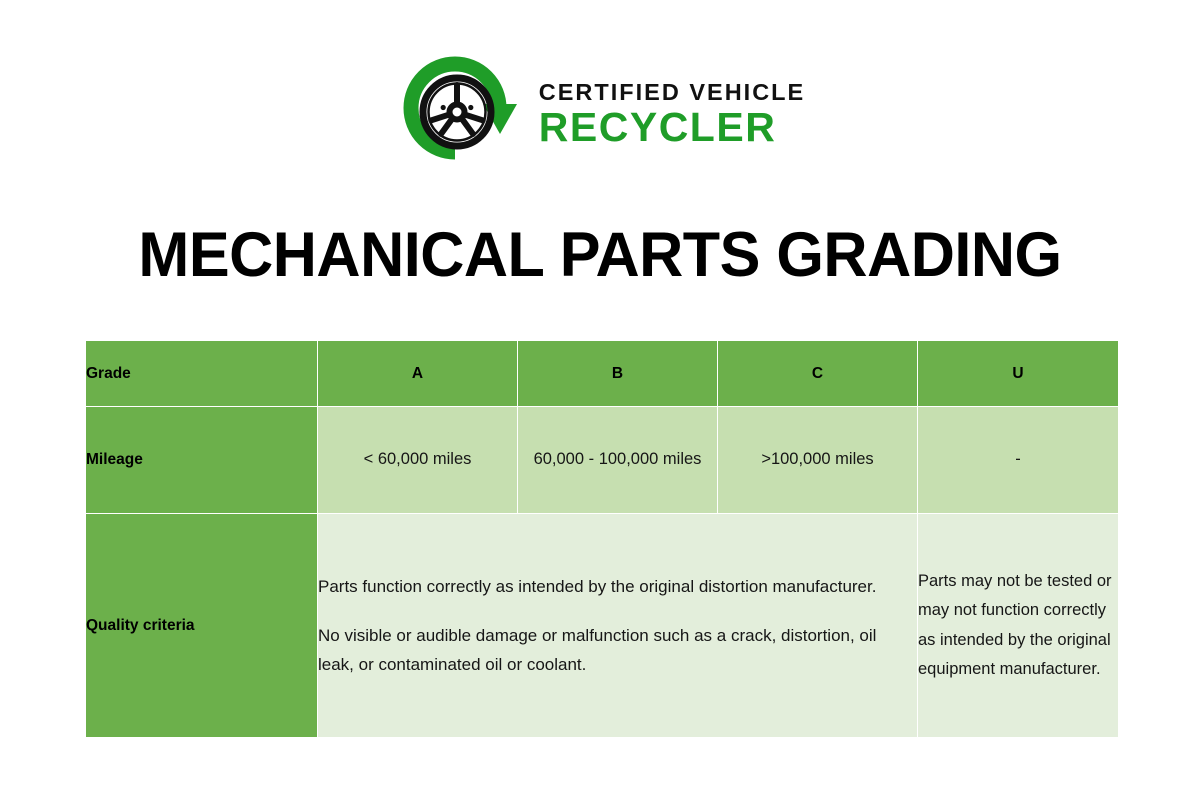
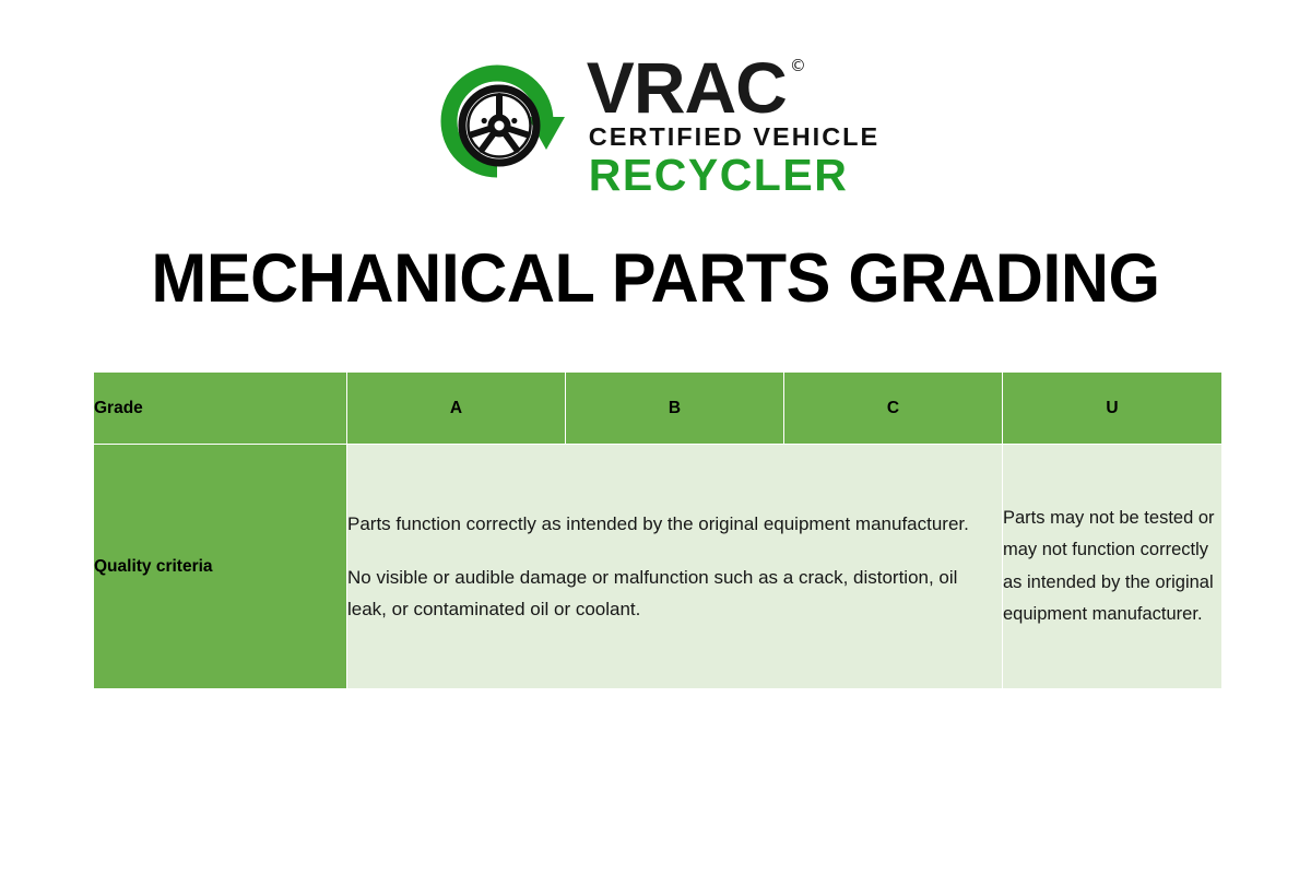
+ V
+ R
+ AC
+ ©
  CERTIFIED VEHICLE
  RECYCLER
  MECHANICAL PARTS GRADING
  Grade	A	B	C	U
- Mileage	< 60,000 miles	60,000 - 100,000 miles	>100,000 miles	-
- Quality criteria	Parts function correctly as intended by the original distortion manufacturer. No visible or audible damage or malfunction such as a crack, distortion, oil leak, or contaminated oil or coolant.	Parts may not be tested or may not function correctly as intended by the original equipment manufacturer.
+ Quality criteria	Parts function correctly as intended by the original equipment manufacturer. No visible or audible damage or malfunction such as a crack, distortion, oil leak, or contaminated oil or coolant.	Parts may not be tested or may not function correctly as intended by the original equipment manufacturer.
